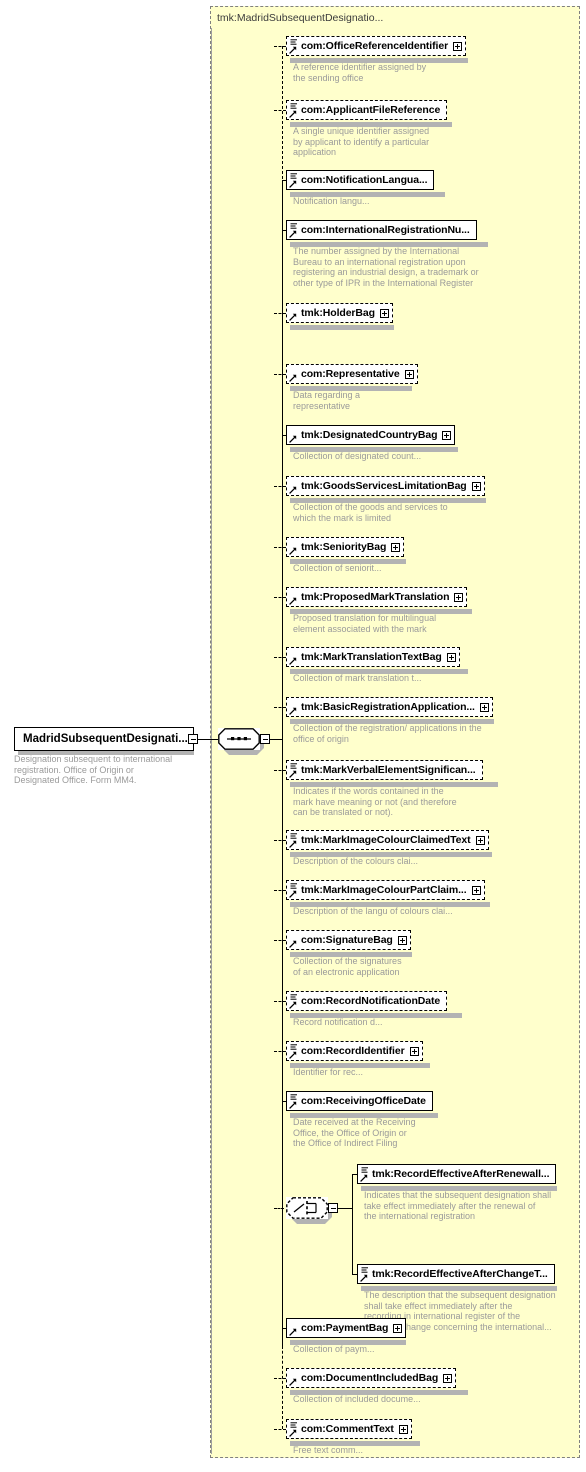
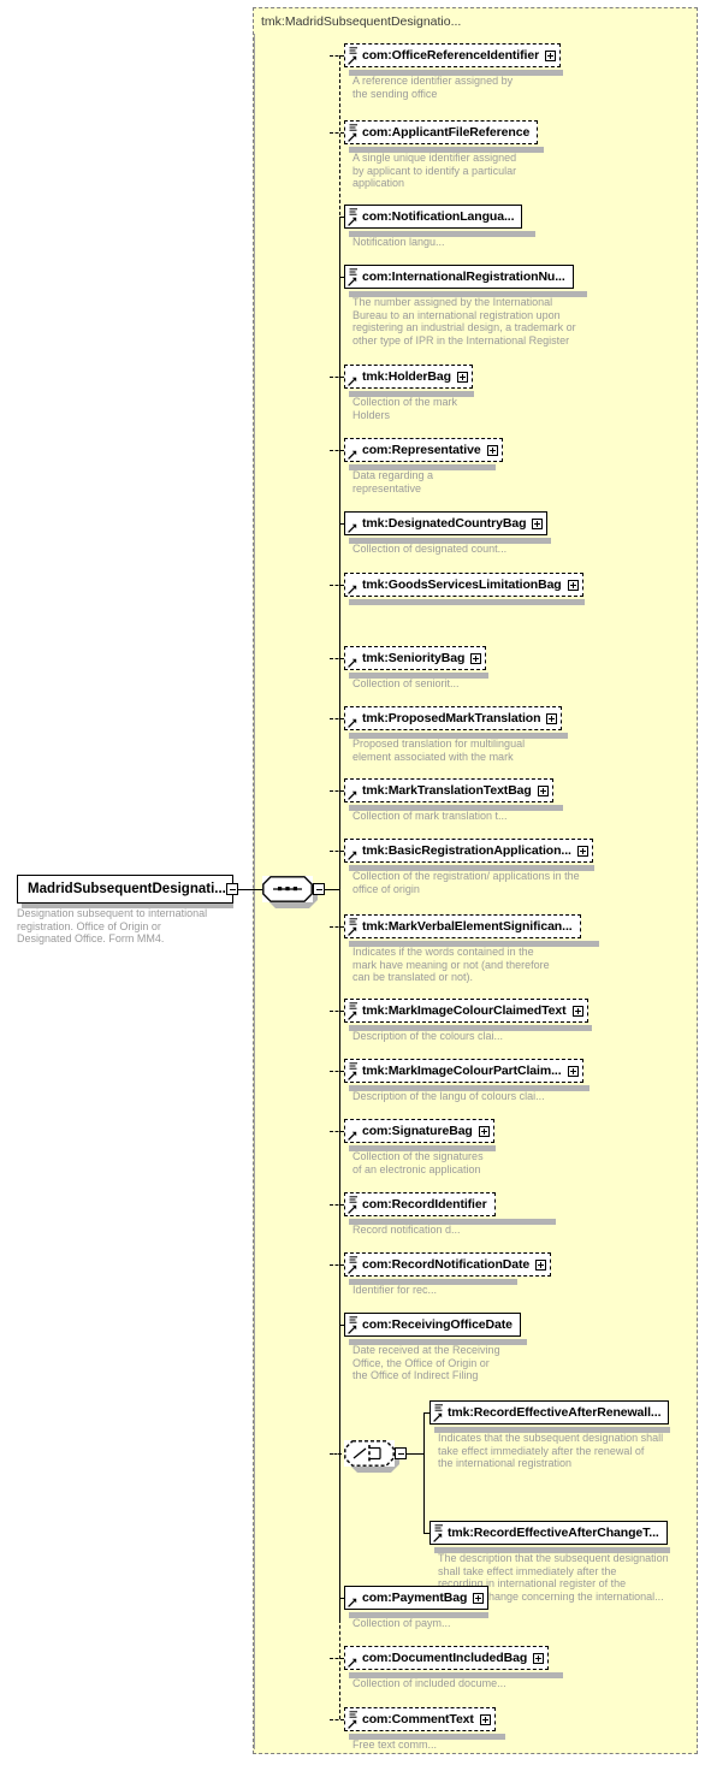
  tmk:MadridSubsequentDesignatio...
  MadridSubsequentDesignati...
  Designation subsequent to international
  registration. Office of Origin or
  Designated Office. Form MM4.
  com:OfficeReferenceIdentifier
  A reference identifier assigned by
  the sending office
  com:ApplicantFileReference
  A single unique identifier assigned
  by applicant to identify a particular
  application
  com:NotificationLangua...
  Notification langu...
  com:InternationalRegistrationNu...
  The number assigned by the International
  Bureau to an international registration upon
  registering an industrial design, a trademark or
  other type of IPR in the International Register
  tmk:HolderBag
+ Collection of the mark
+ Holders
  com:Representative
  Data regarding a
  representative
  tmk:DesignatedCountryBag
  Collection of designated count...
  tmk:GoodsServicesLimitationBag
- Collection of the goods and services to
- which the mark is limited
  tmk:SeniorityBag
  Collection of seniorit...
  tmk:ProposedMarkTranslation
  Proposed translation for multilingual
  element associated with the mark
  tmk:MarkTranslationTextBag
  Collection of mark translation t...
  tmk:BasicRegistrationApplication...
  Collection of the registration/ applications in the
  office of origin
  tmk:MarkVerbalElementSignifican...
  Indicates if the words contained in the
  mark have meaning or not (and therefore
  can be translated or not).
  tmk:MarkImageColourClaimedText
  Description of the colours clai...
  tmk:MarkImageColourPartClaim...
  Description of the langu of colours clai...
  com:SignatureBag
  Collection of the signatures
  of an electronic application
- com:RecordNotificationDate
+ com:RecordIdentifier
  Record notification d...
- com:RecordIdentifier
+ com:RecordNotificationDate
  Identifier for rec...
  com:ReceivingOfficeDate
  Date received at the Receiving
  Office, the Office of Origin or
  the Office of Indirect Filing
  tmk:RecordEffectiveAfterRenewall...
  Indicates that the subsequent designation shall
  take effect immediately after the renewal of
  the international registration
  tmk:RecordEffectiveAfterChangeT...
  The description that the subsequent designation
  shall take effect immediately after the
  recording in international register of the
  hange concerning the international...
  com:PaymentBag
  Collection of paym...
  com:DocumentIncludedBag
  Collection of included docume...
  com:CommentText
  Free text comm...
